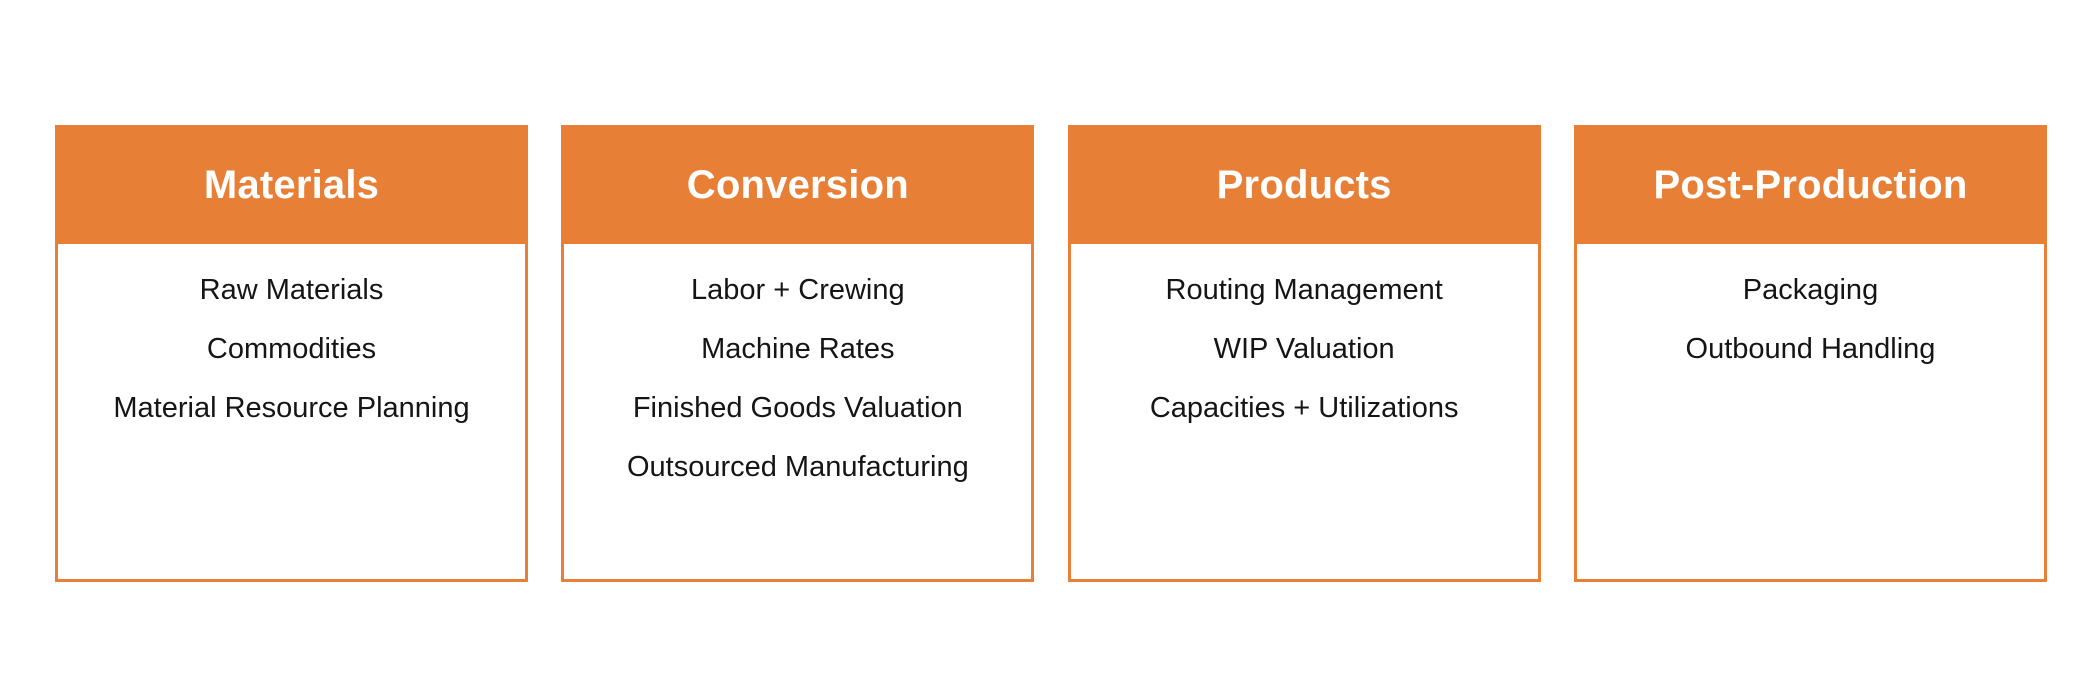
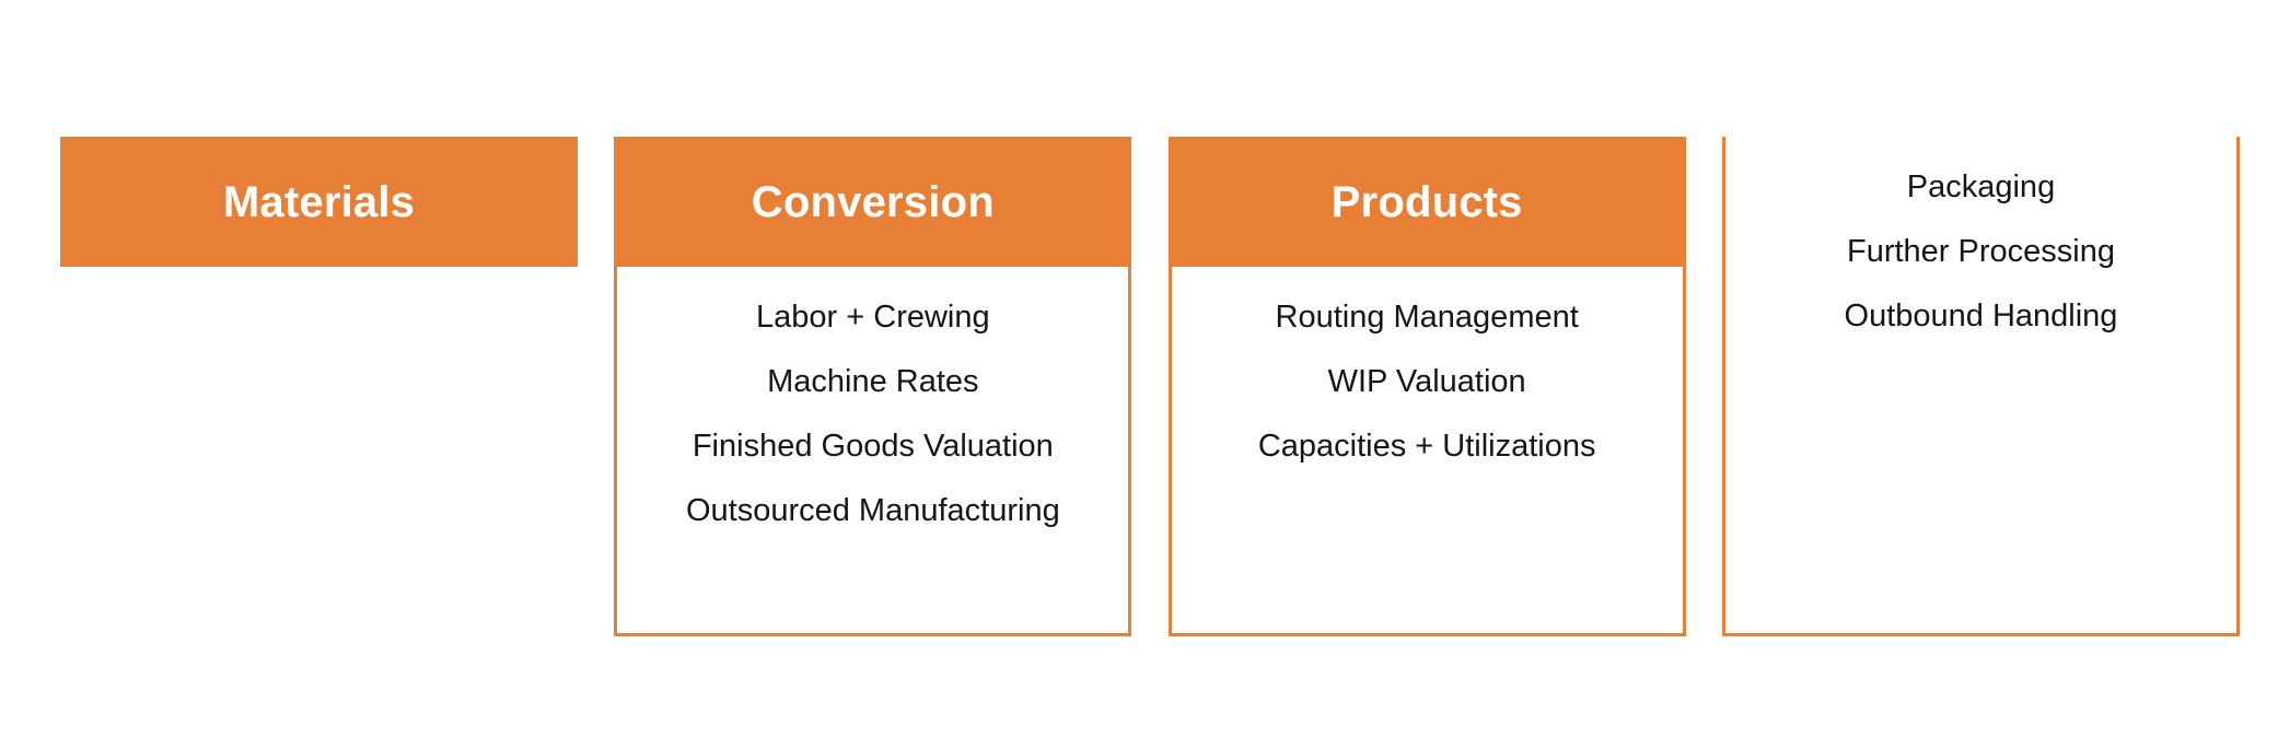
  Materials
- Raw Materials
- Commodities
- Material Resource Planning
  Conversion
  Labor + Crewing
  Machine Rates
  Finished Goods Valuation
  Outsourced Manufacturing
  Products
  Routing Management
  WIP Valuation
  Capacities + Utilizations
- Post-Production
  Packaging
+ Further Processing
  Outbound Handling
